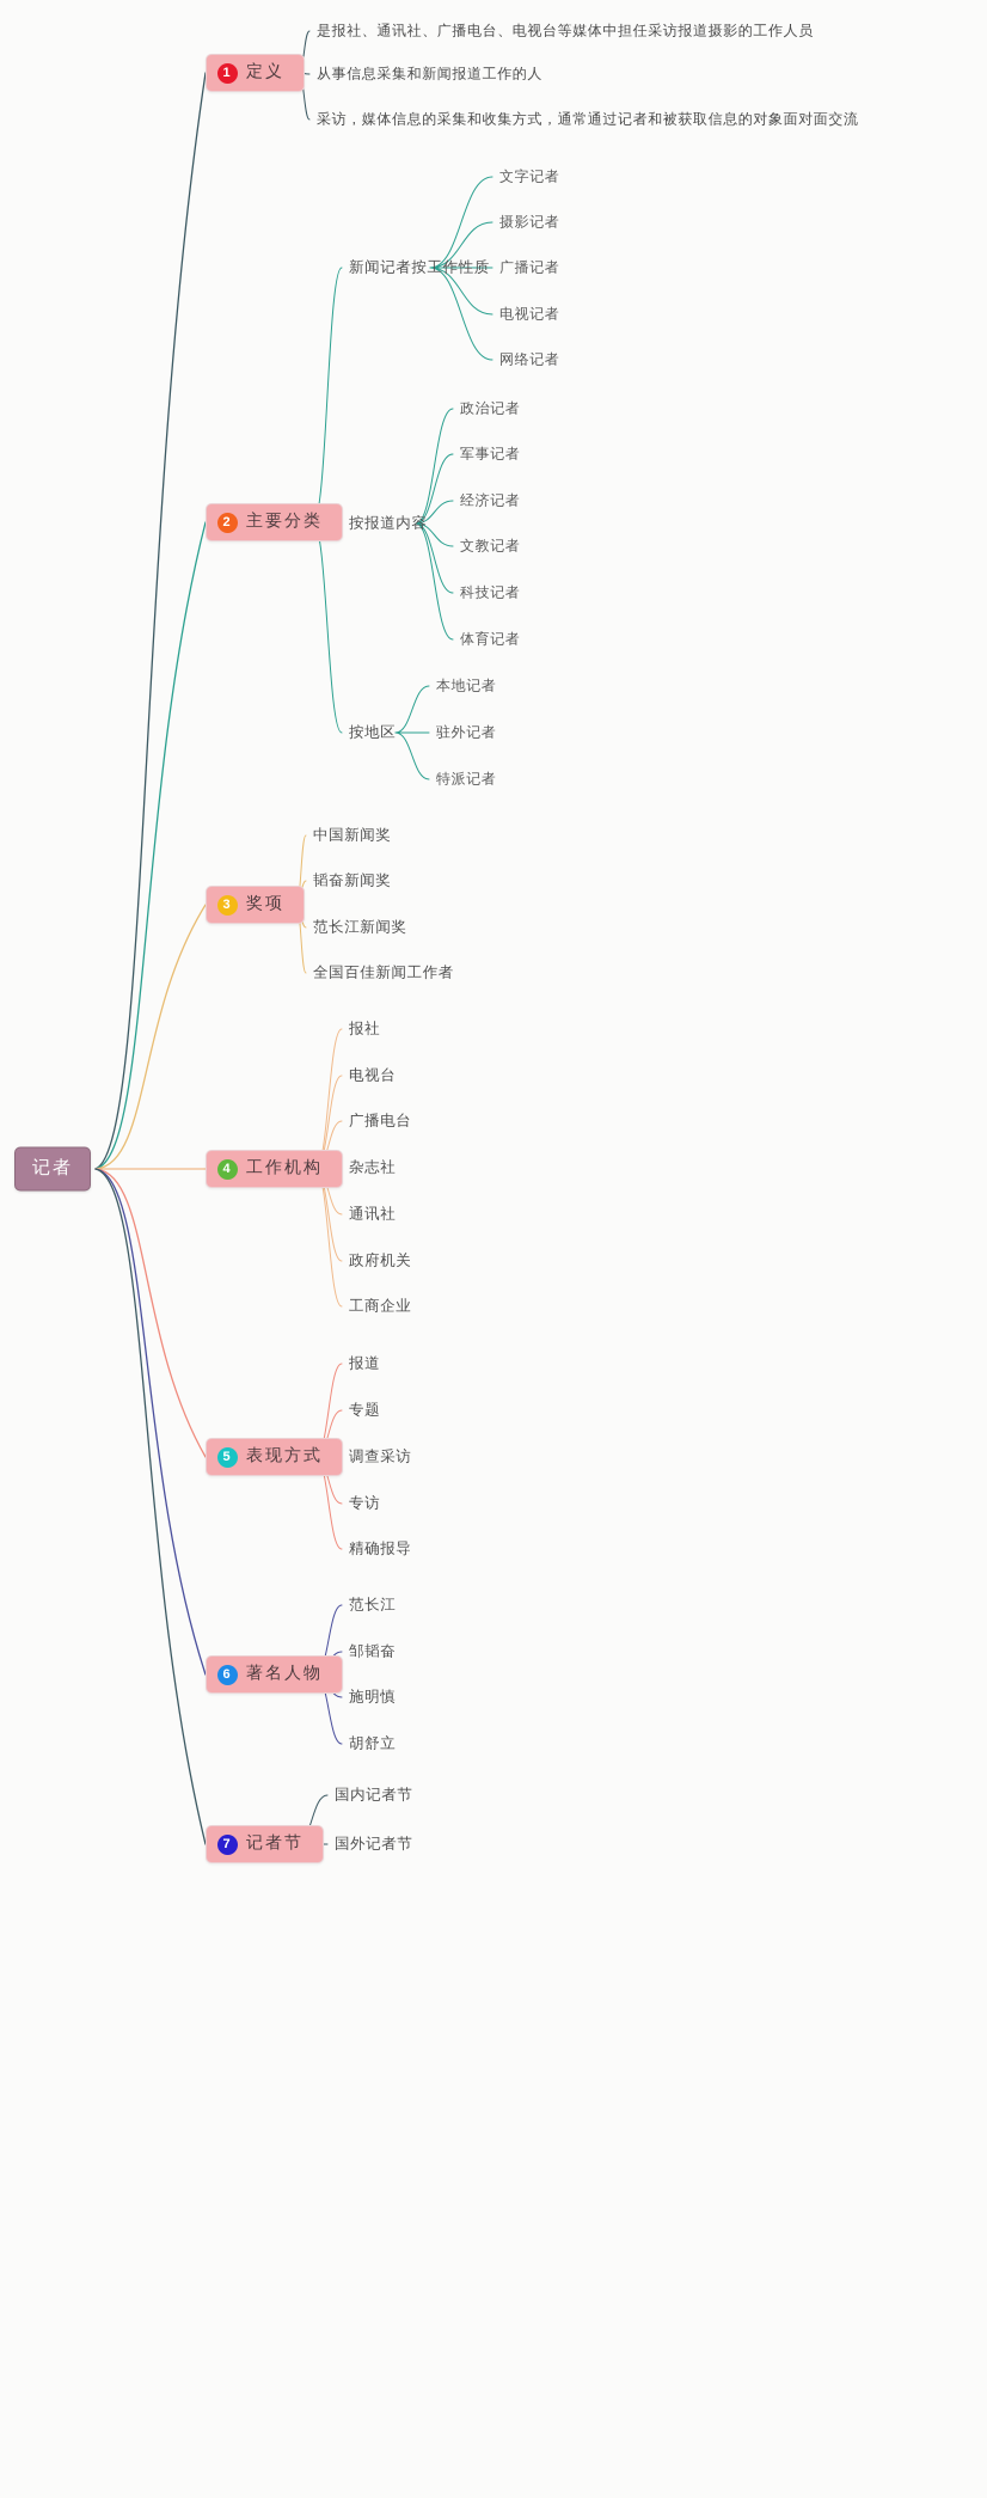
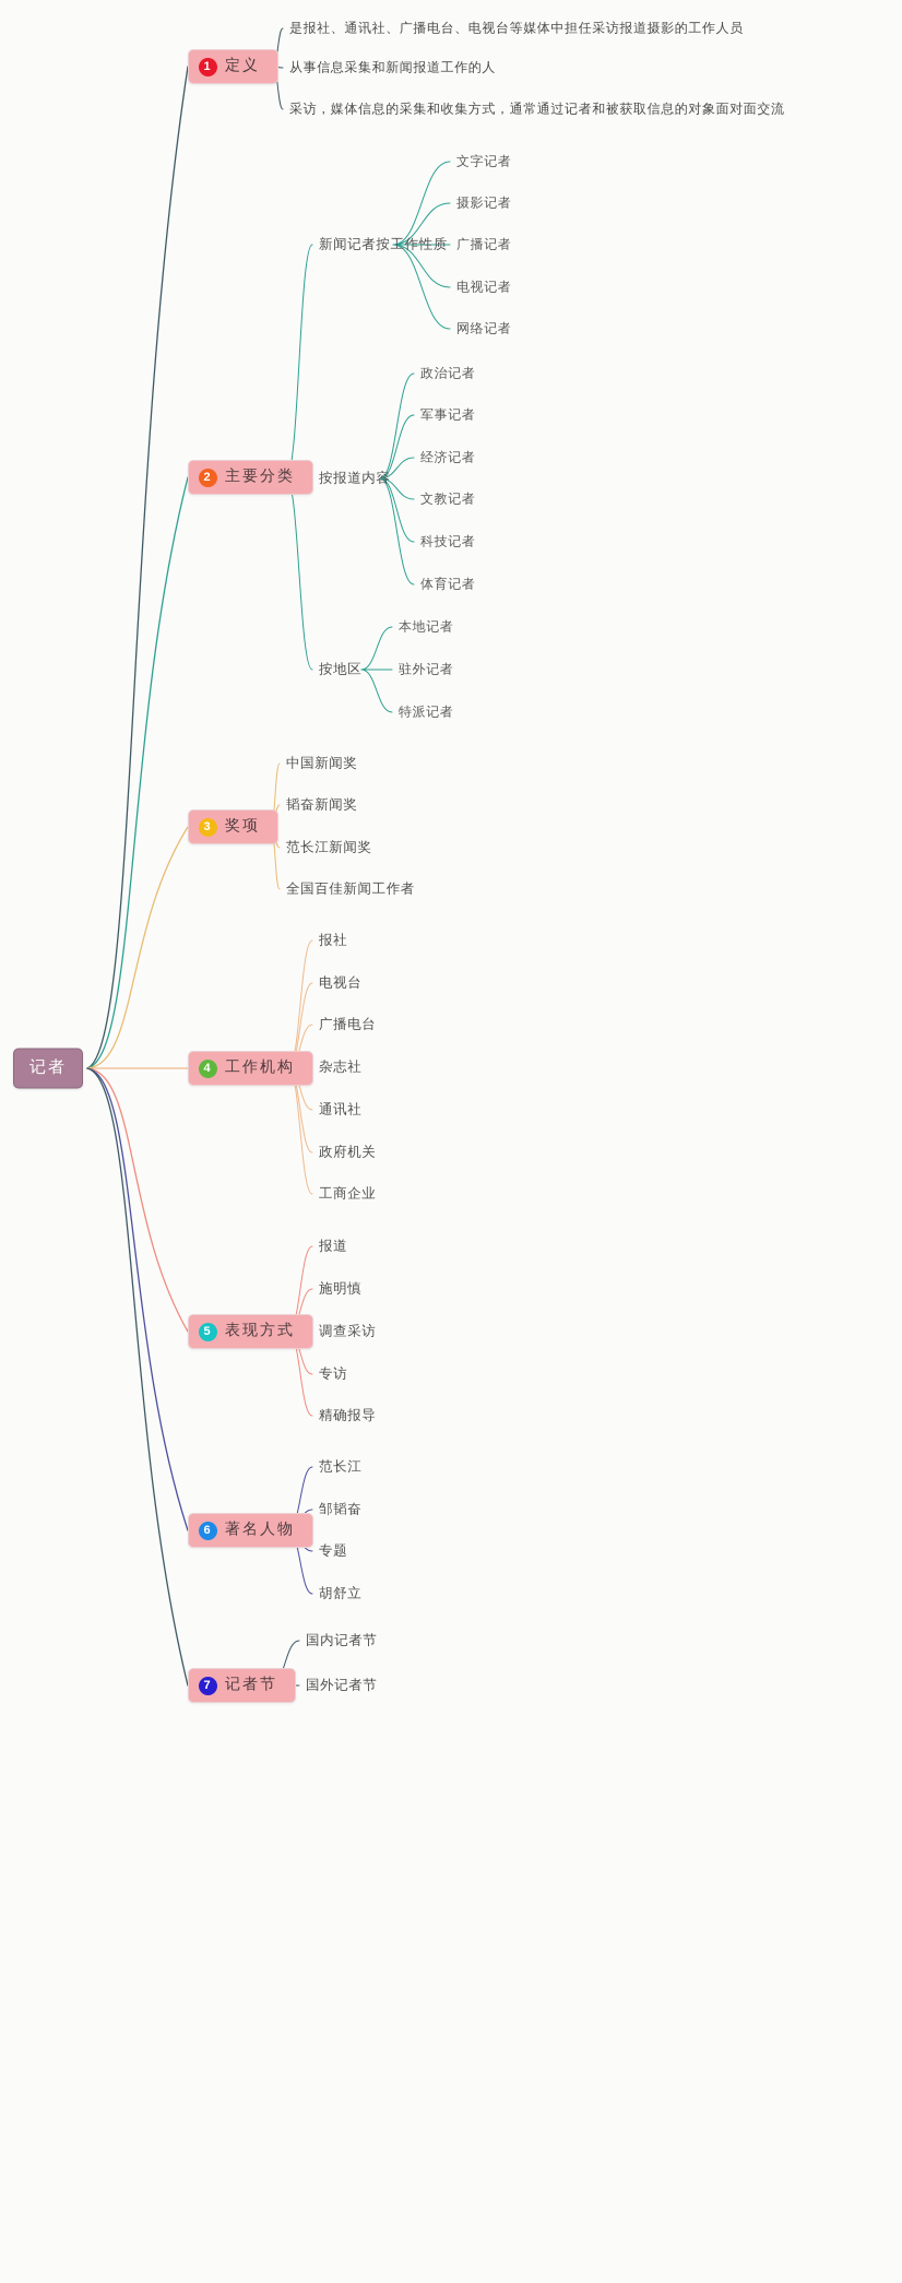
  1
  定义
  是报社、通讯社、广播电台、电视台等媒体中担任采访报道摄影的工作人员
  从事信息采集和新闻报道工作的人
  采访，媒体信息的采集和收集方式，通常通过记者和被获取信息的对象面对面交流
  2
  主要分类
  新闻记者按工作性质
  文字记者
  摄影记者
  广播记者
  电视记者
  网络记者
  按报道内容
  政治记者
  军事记者
  经济记者
  文教记者
  科技记者
  体育记者
  按地区
  本地记者
  驻外记者
  特派记者
  3
  奖项
  中国新闻奖
  韬奋新闻奖
  范长江新闻奖
  全国百佳新闻工作者
  4
  工作机构
  报社
  电视台
  广播电台
  杂志社
  通讯社
  政府机关
  工商企业
  5
  表现方式
  报道
- 专题
+ 施明慎
  调查采访
  专访
  精确报导
  6
  著名人物
  范长江
  邹韬奋
- 施明慎
+ 专题
  胡舒立
  7
  记者节
  国内记者节
  国外记者节
  记者
